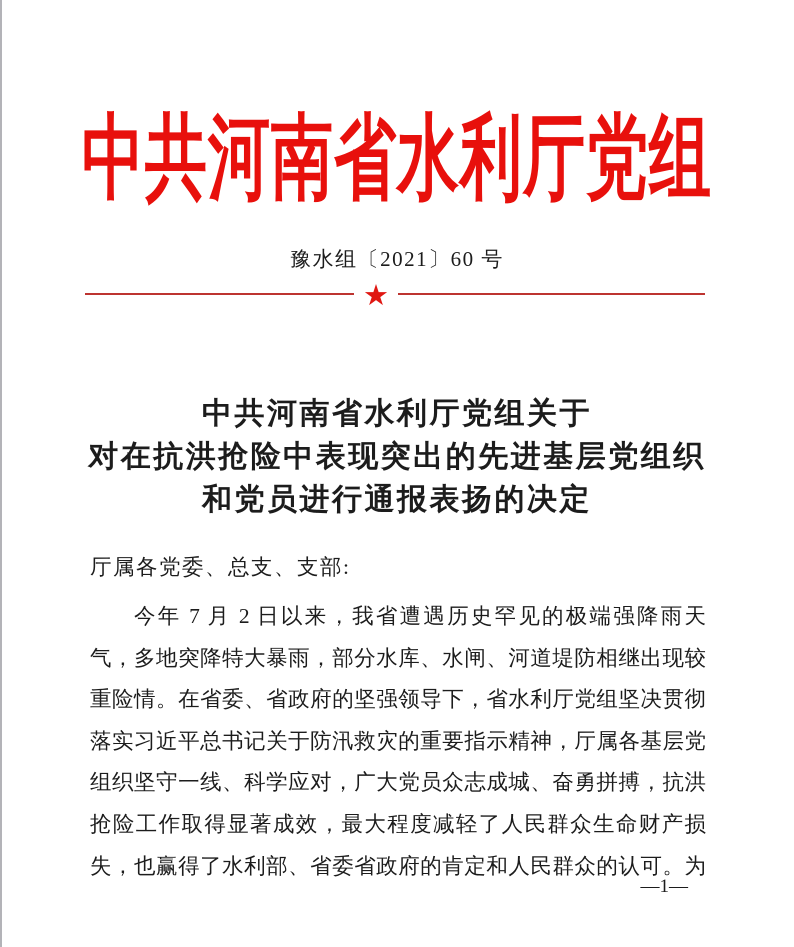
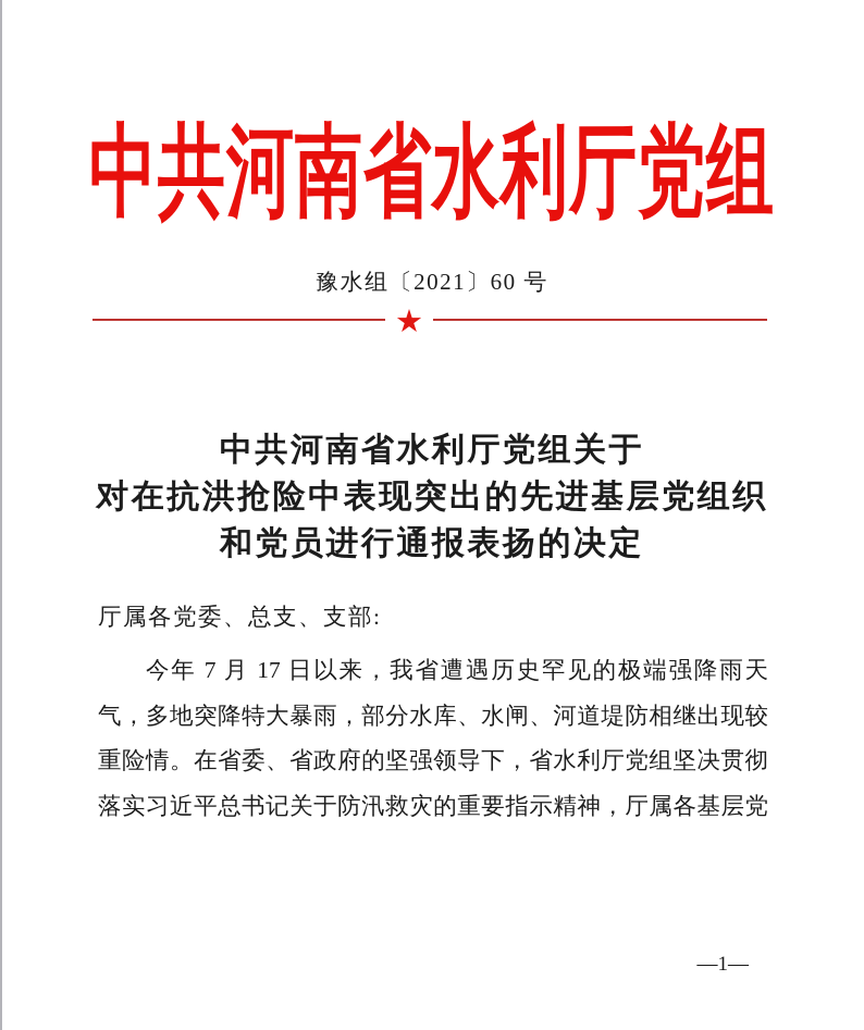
  中共河南省水利厅党组
  豫水组〔2021〕60 号
  ★
  中共河南省水利厅党组关于
  对在抗洪抢险中表现突出的先进基层党组织
  和党员进行通报表扬的决定
  厅属各党委、总支、支部:
- 今年 7 月 2 日以来，我省遭遇历史罕见的极端强降雨天
+ 今年 7 月 17 日以来，我省遭遇历史罕见的极端强降雨天
  气，多地突降特大暴雨，部分水库、水闸、河道堤防相继出现较
  重险情。在省委、省政府的坚强领导下，省水利厅党组坚决贯彻
  落实习近平总书记关于防汛救灾的重要指示精神，厅属各基层党
- 组织坚守一线、科学应对，广大党员众志成城、奋勇拼搏，抗洪
- 抢险工作取得显著成效，最大程度减轻了人民群众生命财产损
- 失，也赢得了水利部、省委省政府的肯定和人民群众的认可。为
  —1—
